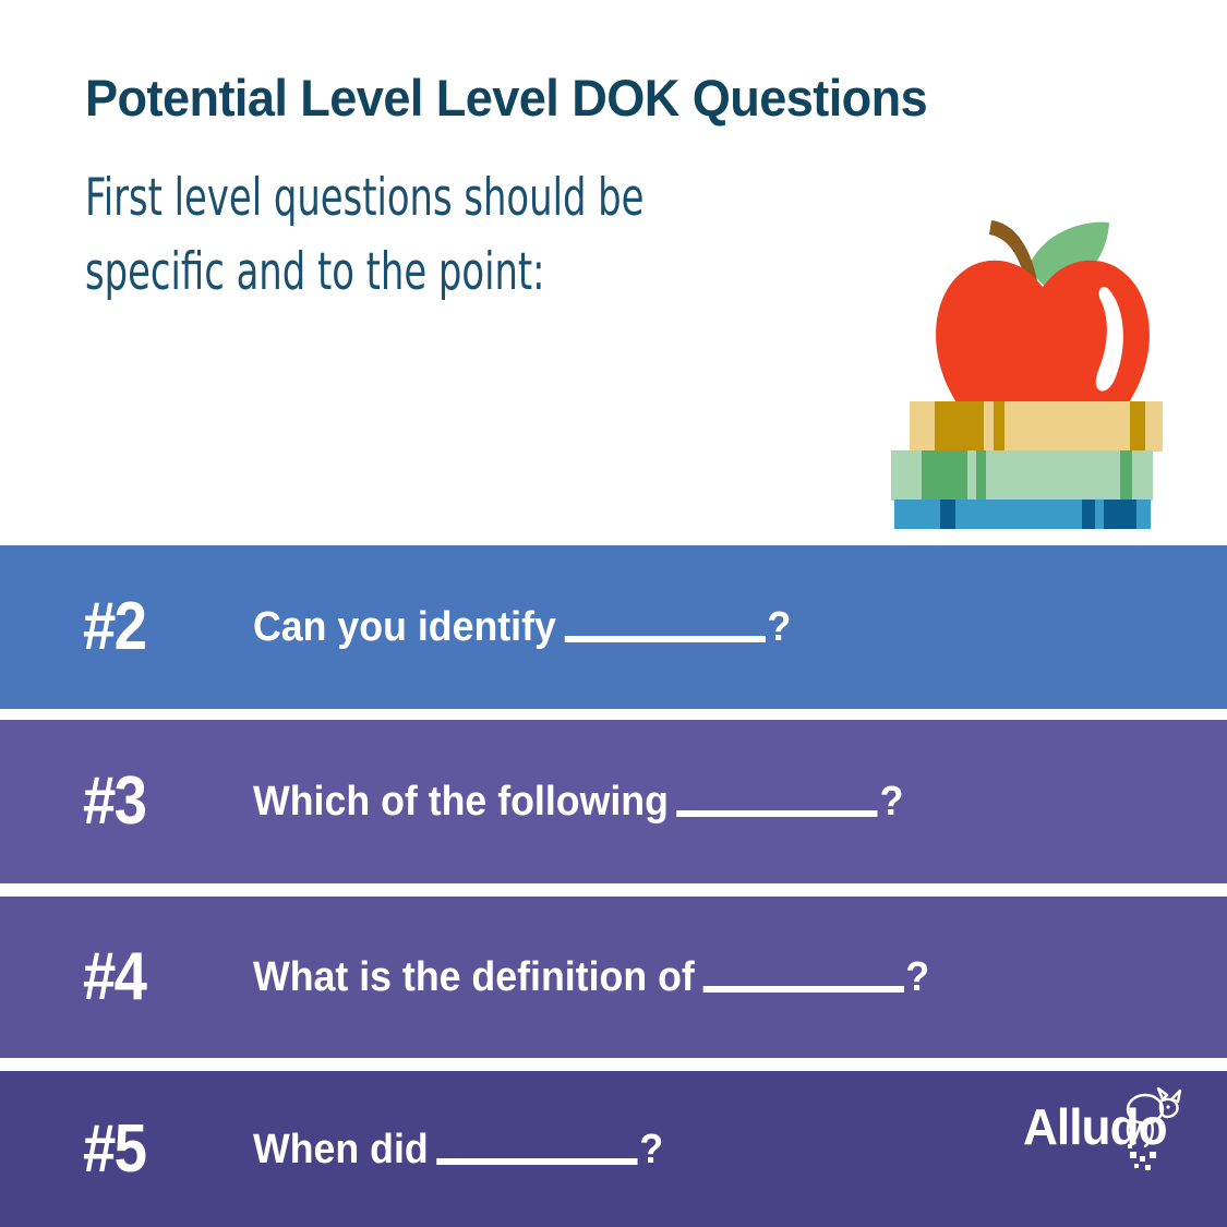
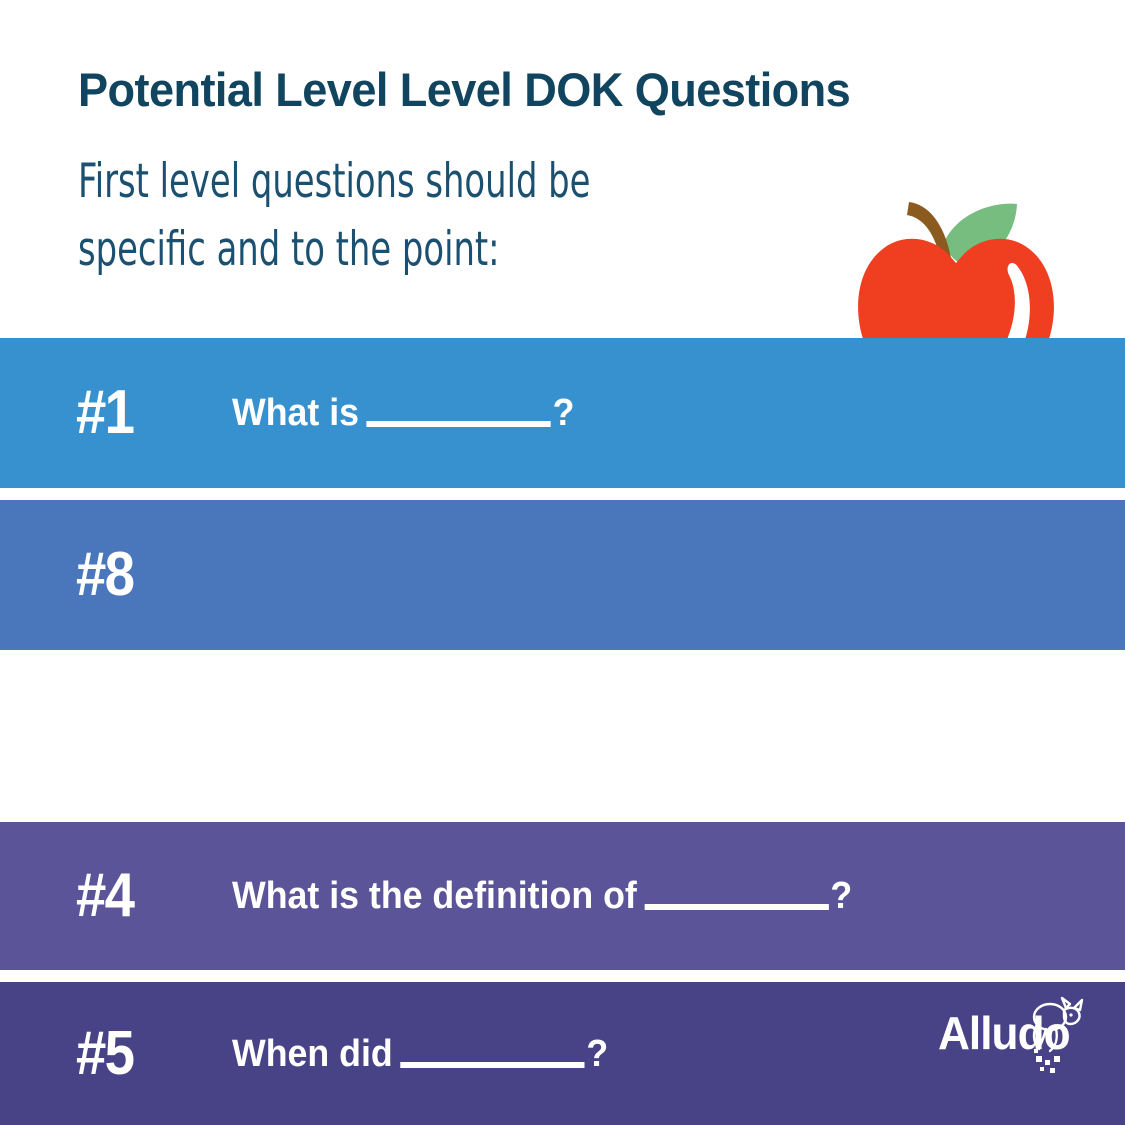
  Potential Level Level DOK Questions
  First level questions should be
  specific and to the point:
+ #1
+ What is ?
- #2
+ #8
- Can you identify ?
- #3
- Which of the following ?
  #4
  What is the definition of ?
  #5
  When did ?
  Allud
